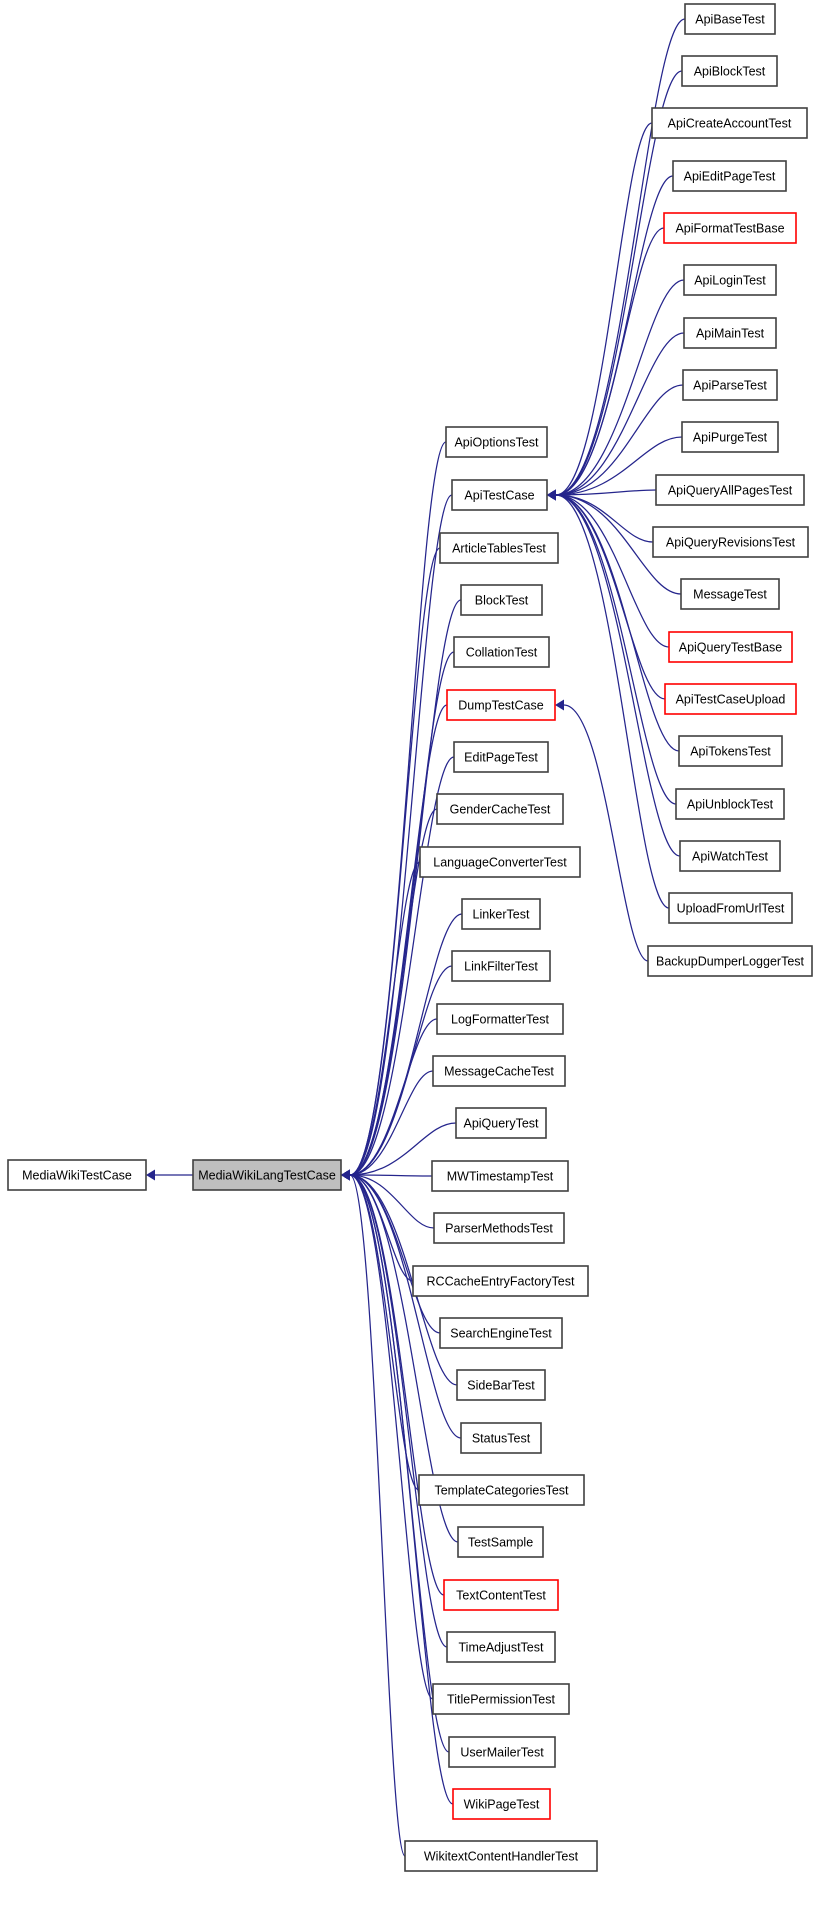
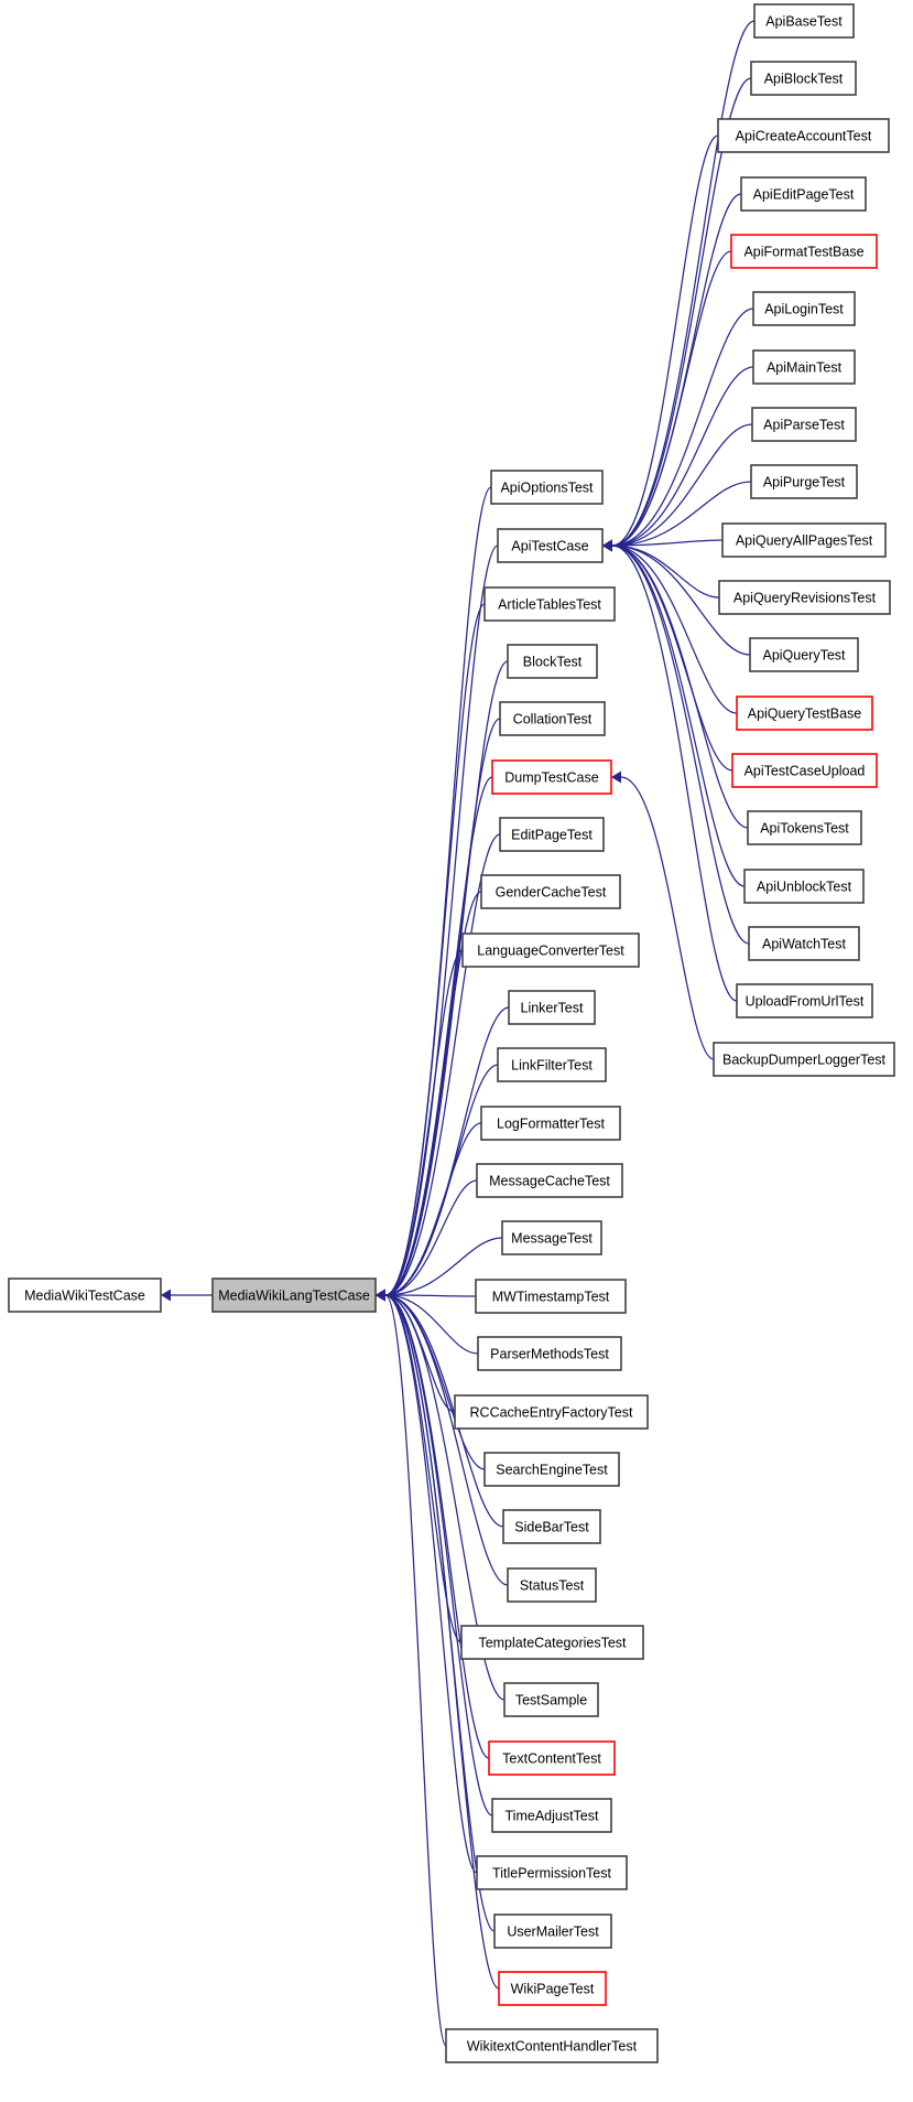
  MediaWikiTestCase
  MediaWikiLangTestCase
  ApiOptionsTest
  ApiTestCase
  ArticleTablesTest
  BlockTest
  CollationTest
  DumpTestCase
  EditPageTest
  GenderCacheTest
  LanguageConverterTest
  LinkerTest
  LinkFilterTest
  LogFormatterTest
  MessageCacheTest
- ApiQueryTest
+ MessageTest
  MWTimestampTest
  ParserMethodsTest
  RCCacheEntryFactoryTest
  SearchEngineTest
  SideBarTest
  StatusTest
  TemplateCategoriesTest
  TestSample
  TextContentTest
  TimeAdjustTest
  TitlePermissionTest
  UserMailerTest
  WikiPageTest
  WikitextContentHandlerTest
  ApiBaseTest
  ApiBlockTest
  ApiCreateAccountTest
  ApiEditPageTest
  ApiFormatTestBase
  ApiLoginTest
  ApiMainTest
  ApiParseTest
  ApiPurgeTest
  ApiQueryAllPagesTest
  ApiQueryRevisionsTest
- MessageTest
+ ApiQueryTest
  ApiQueryTestBase
  ApiTestCaseUpload
  ApiTokensTest
  ApiUnblockTest
  ApiWatchTest
  UploadFromUrlTest
  BackupDumperLoggerTest
